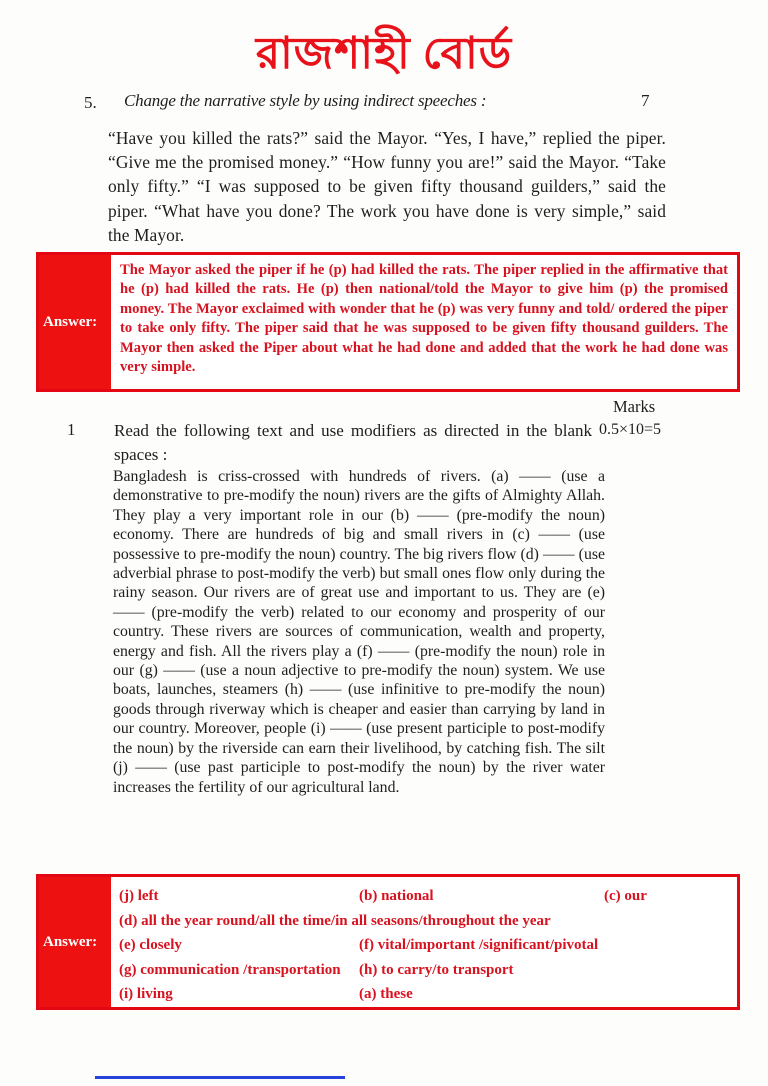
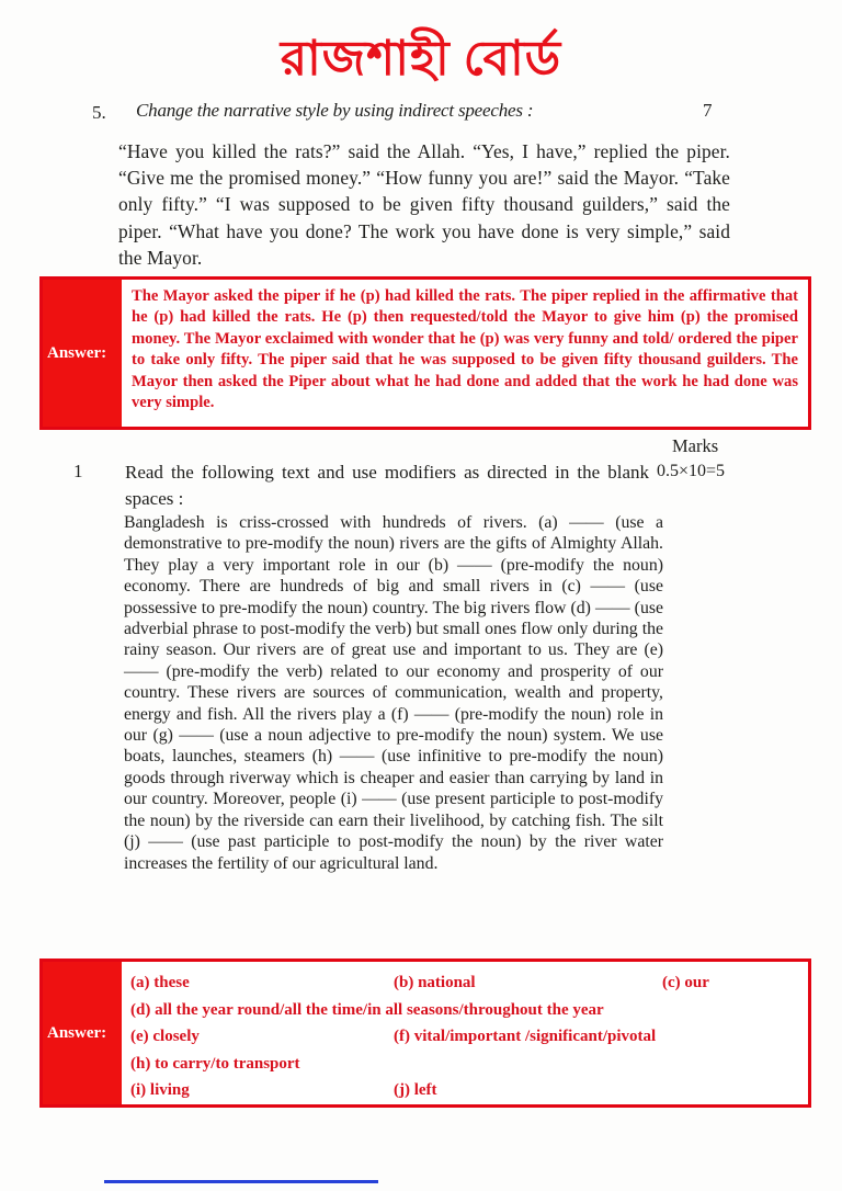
  রাজশাহী বোর্ড
  5.
  Change the narrative style by using indirect speeches :
  7
- “Have you killed the rats?” said the Mayor. “Yes, I have,” replied the piper. “Give me the promised money.” “How funny you are!” said the Mayor. “Take only fifty.” “I was supposed to be given fifty thousand guilders,” said the piper. “What have you done? The work you have done is very simple,” said the Mayor.
+ “Have you killed the rats?” said the Allah. “Yes, I have,” replied the piper. “Give me the promised money.” “How funny you are!” said the Mayor. “Take only fifty.” “I was supposed to be given fifty thousand guilders,” said the piper. “What have you done? The work you have done is very simple,” said the Mayor.
  Answer:
- The Mayor asked the piper if he (p) had killed the rats. The piper replied in the affirmative that he (p) had killed the rats. He (p) then national/told the Mayor to give him (p) the promised money. The Mayor exclaimed with wonder that he (p) was very funny and told/ ordered the piper to take only fifty. The piper said that he was supposed to be given fifty thousand guilders. The Mayor then asked the Piper about what he had done and added that the work he had done was very simple.
+ The Mayor asked the piper if he (p) had killed the rats. The piper replied in the affirmative that he (p) had killed the rats. He (p) then requested/told the Mayor to give him (p) the promised money. The Mayor exclaimed with wonder that he (p) was very funny and told/ ordered the piper to take only fifty. The piper said that he was supposed to be given fifty thousand guilders. The Mayor then asked the Piper about what he had done and added that the work he had done was very simple.
  Marks
  1
  Read the following text and use modifiers as directed in the blank spaces :
  0.5×10=5
  Bangladesh is criss-crossed with hundreds of rivers. (a) —— (use a demonstrative to pre-modify the noun) rivers are the gifts of Almighty Allah. They play a very important role in our (b) —— (pre-modify the noun) economy. There are hundreds of big and small rivers in (c) —— (use possessive to pre-modify the noun) country. The big rivers flow (d) —— (use adverbial phrase to post-modify the verb) but small ones flow only during the rainy season. Our rivers are of great use and important to us. They are (e) —— (pre-modify the verb) related to our economy and prosperity of our country. These rivers are sources of communication, wealth and property, energy and fish. All the rivers play a (f) —— (pre-modify the noun) role in our (g) —— (use a noun adjective to pre-modify the noun) system. We use boats, launches, steamers (h) —— (use infinitive to pre-modify the noun) goods through riverway which is cheaper and easier than carrying by land in our country. Moreover, people (i) —— (use present participle to post-modify the noun) by the riverside can earn their livelihood, by catching fish. The silt (j) —— (use past participle to post-modify the noun) by the river water increases the fertility of our agricultural land.
  Answer:
- (j) left
+ (a) these
  (b) national
  (c) our
  (d) all the year round/all the time/in all seasons/throughout the year
  (e) closely
  (f) vital/important /significant/pivotal
- (g) communication /transportation
  (h) to carry/to transport
  (i) living
- (a) these
+ (j) left
